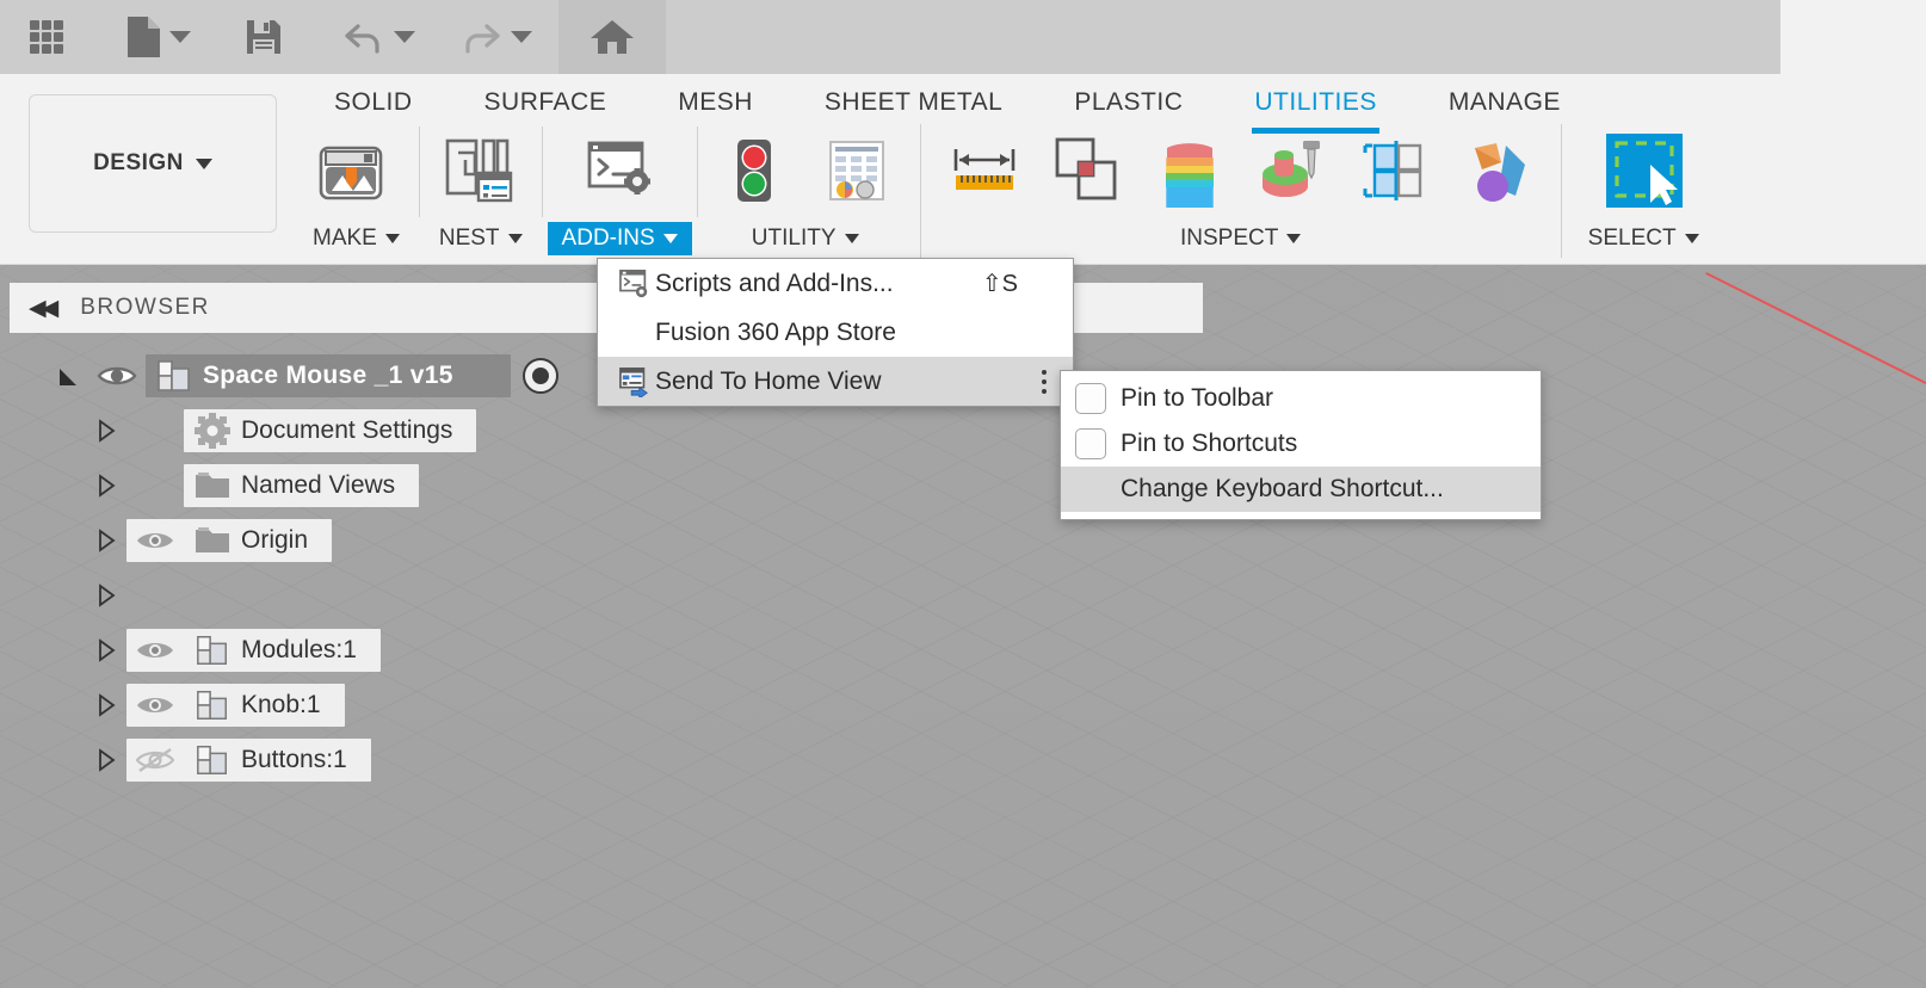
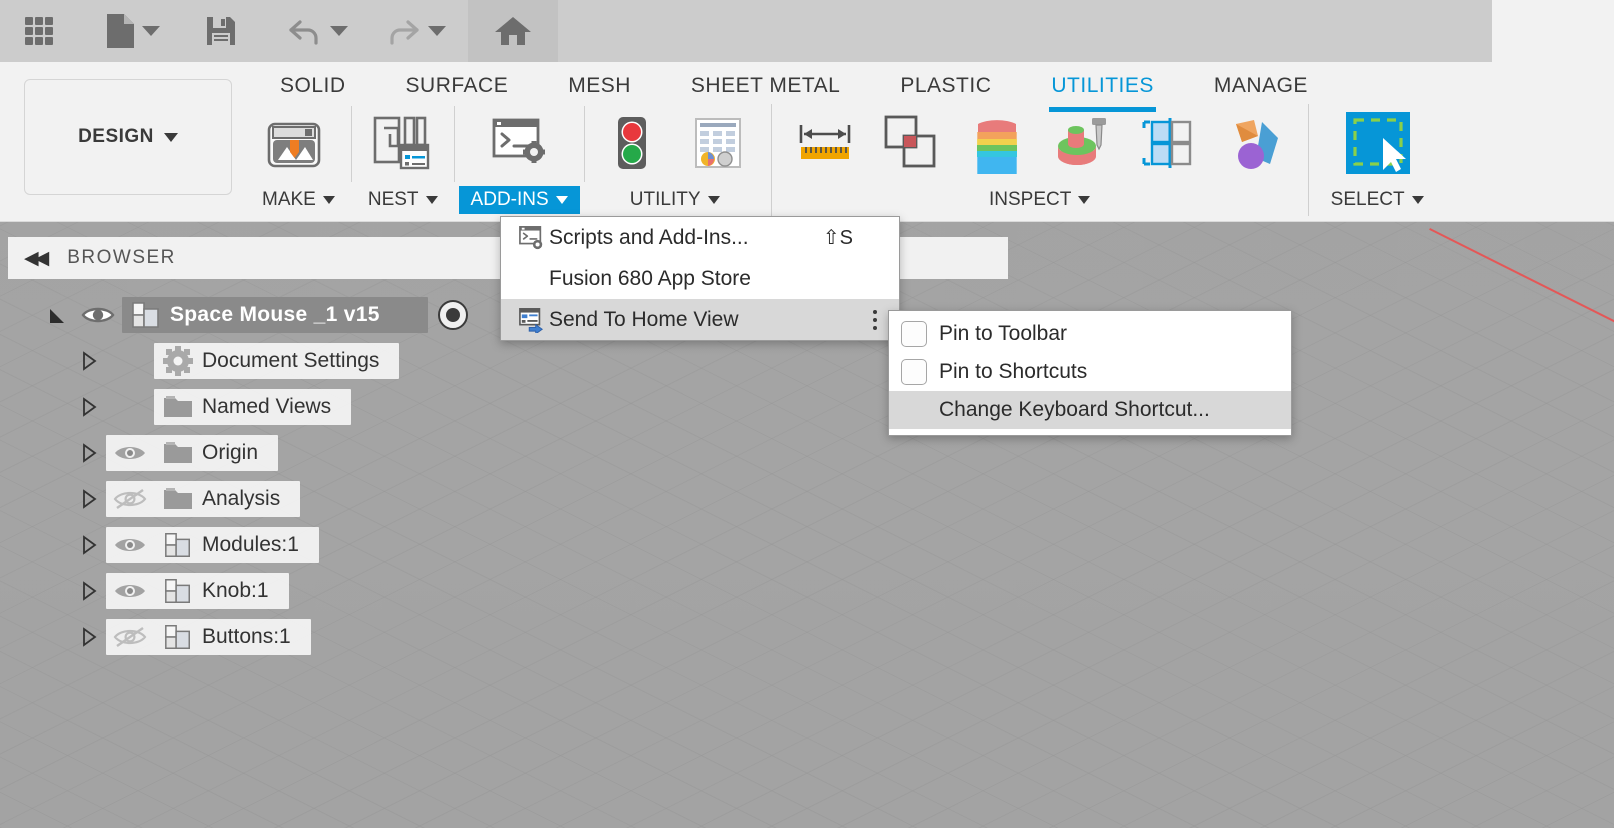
  DESIGN
  SOLID
  SURFACE
  MESH
  SHEET METAL
  PLASTIC
  UTILITIES
  MANAGE
  MAKE
  NEST
  ADD-INS
  UTILITY
  INSPECT
  SELECT
  ◀◀
  BROWSER
  Space Mouse _1 v15
  Document Settings
  Named Views
  Origin
+ Analysis
  Modules:1
  Knob:1
  Buttons:1
  Scripts and Add-Ins...
  ⇧S
- Fusion 360 App Store
+ Fusion 680 App Store
  Send To Home View
  Pin to Toolbar
  Pin to Shortcuts
  Change Keyboard Shortcut...
